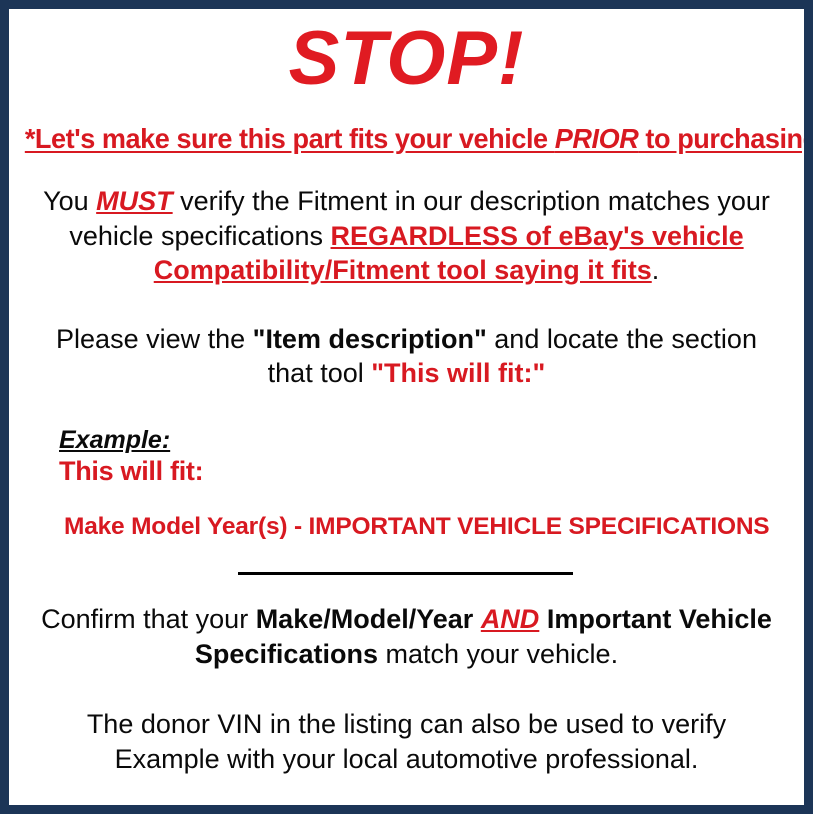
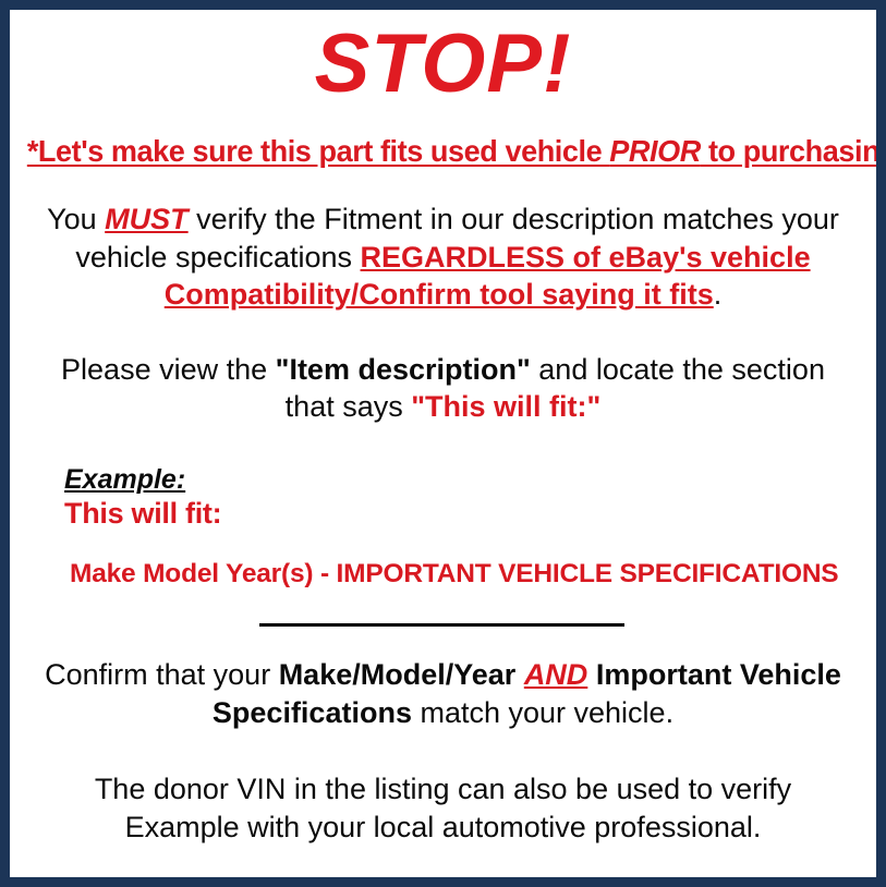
  STOP!
- *Let's make sure this part fits your vehicle PRIOR to purchasin
+ *Let's make sure this part fits used vehicle PRIOR to purchasin
- You MUST verify the Fitment in our description matches your vehicle specifications REGARDLESS of eBay's vehicle Compatibility/Fitment tool saying it fits.
+ You MUST verify the Fitment in our description matches your vehicle specifications REGARDLESS of eBay's vehicle Compatibility/Confirm tool saying it fits.
- Please view the "Item description" and locate the section that tool "This will fit:"
+ Please view the "Item description" and locate the section that says "This will fit:"
  Example:
  This will fit:
  Make Model Year(s) - IMPORTANT VEHICLE SPECIFICATIONS
  Confirm that your Make/Model/Year AND Important Vehicle Specifications match your vehicle.
  The donor VIN in the listing can also be used to verify Example with your local automotive professional.
